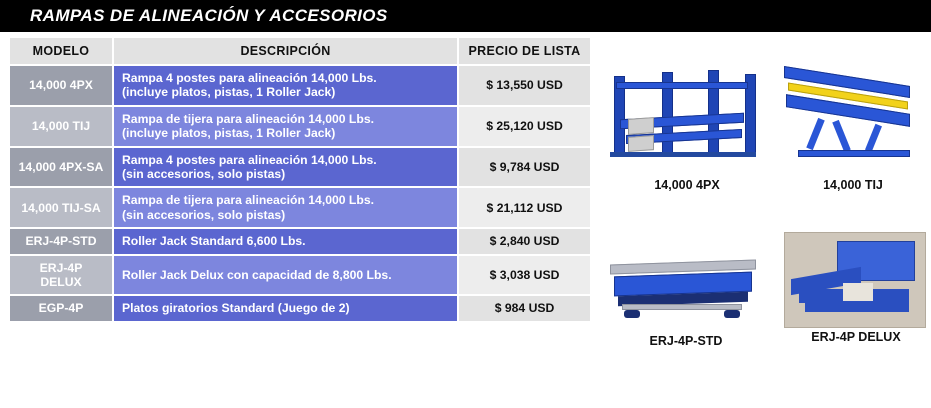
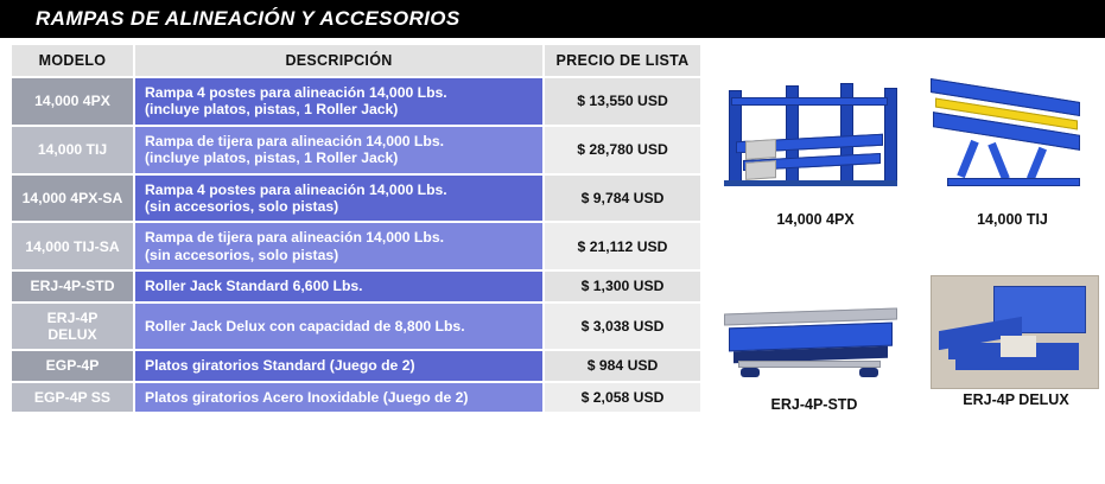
  RAMPAS DE ALINEACIÓN Y ACCESORIOS
  MODELO	DESCRIPCIÓN	PRECIO DE LISTA
  14,000 4PX	Rampa 4 postes para alineación 14,000 Lbs. (incluye platos, pistas, 1 Roller Jack)	$ 13,550 USD
- 14,000 TIJ	Rampa de tijera para alineación 14,000 Lbs. (incluye platos, pistas, 1 Roller Jack)	$ 25,120 USD
+ 14,000 TIJ	Rampa de tijera para alineación 14,000 Lbs. (incluye platos, pistas, 1 Roller Jack)	$ 28,780 USD
  14,000 4PX-SA	Rampa 4 postes para alineación 14,000 Lbs. (sin accesorios, solo pistas)	$ 9,784 USD
  14,000 TIJ-SA	Rampa de tijera para alineación 14,000 Lbs. (sin accesorios, solo pistas)	$ 21,112 USD
- ERJ-4P-STD	Roller Jack Standard 6,600 Lbs.	$ 2,840 USD
+ ERJ-4P-STD	Roller Jack Standard 6,600 Lbs.	$ 1,300 USD
  ERJ-4P DELUX	Roller Jack Delux con capacidad de 8,800 Lbs.	$ 3,038 USD
  EGP-4P	Platos giratorios Standard (Juego de 2)	$ 984 USD
+ EGP-4P SS	Platos giratorios Acero Inoxidable (Juego de 2)	$ 2,058 USD
  14,000 4PX
  14,000 TIJ
  ERJ-4P-STD
  ERJ-4P DELUX
